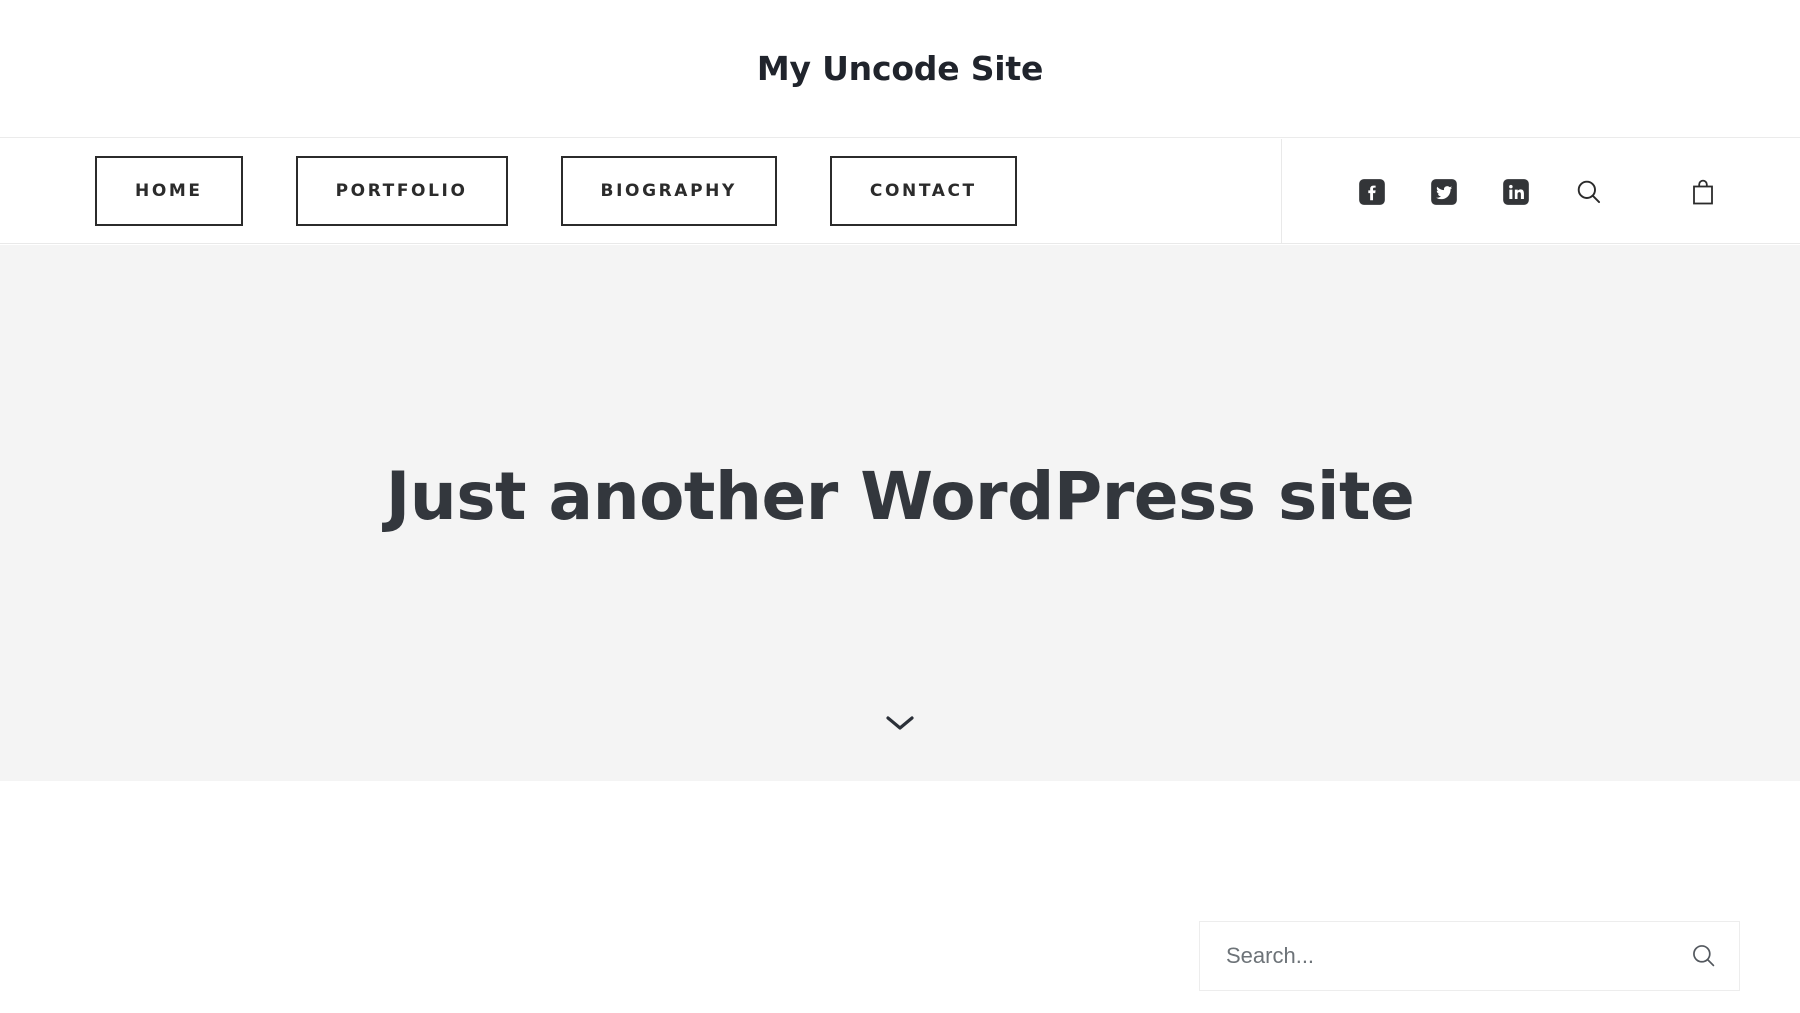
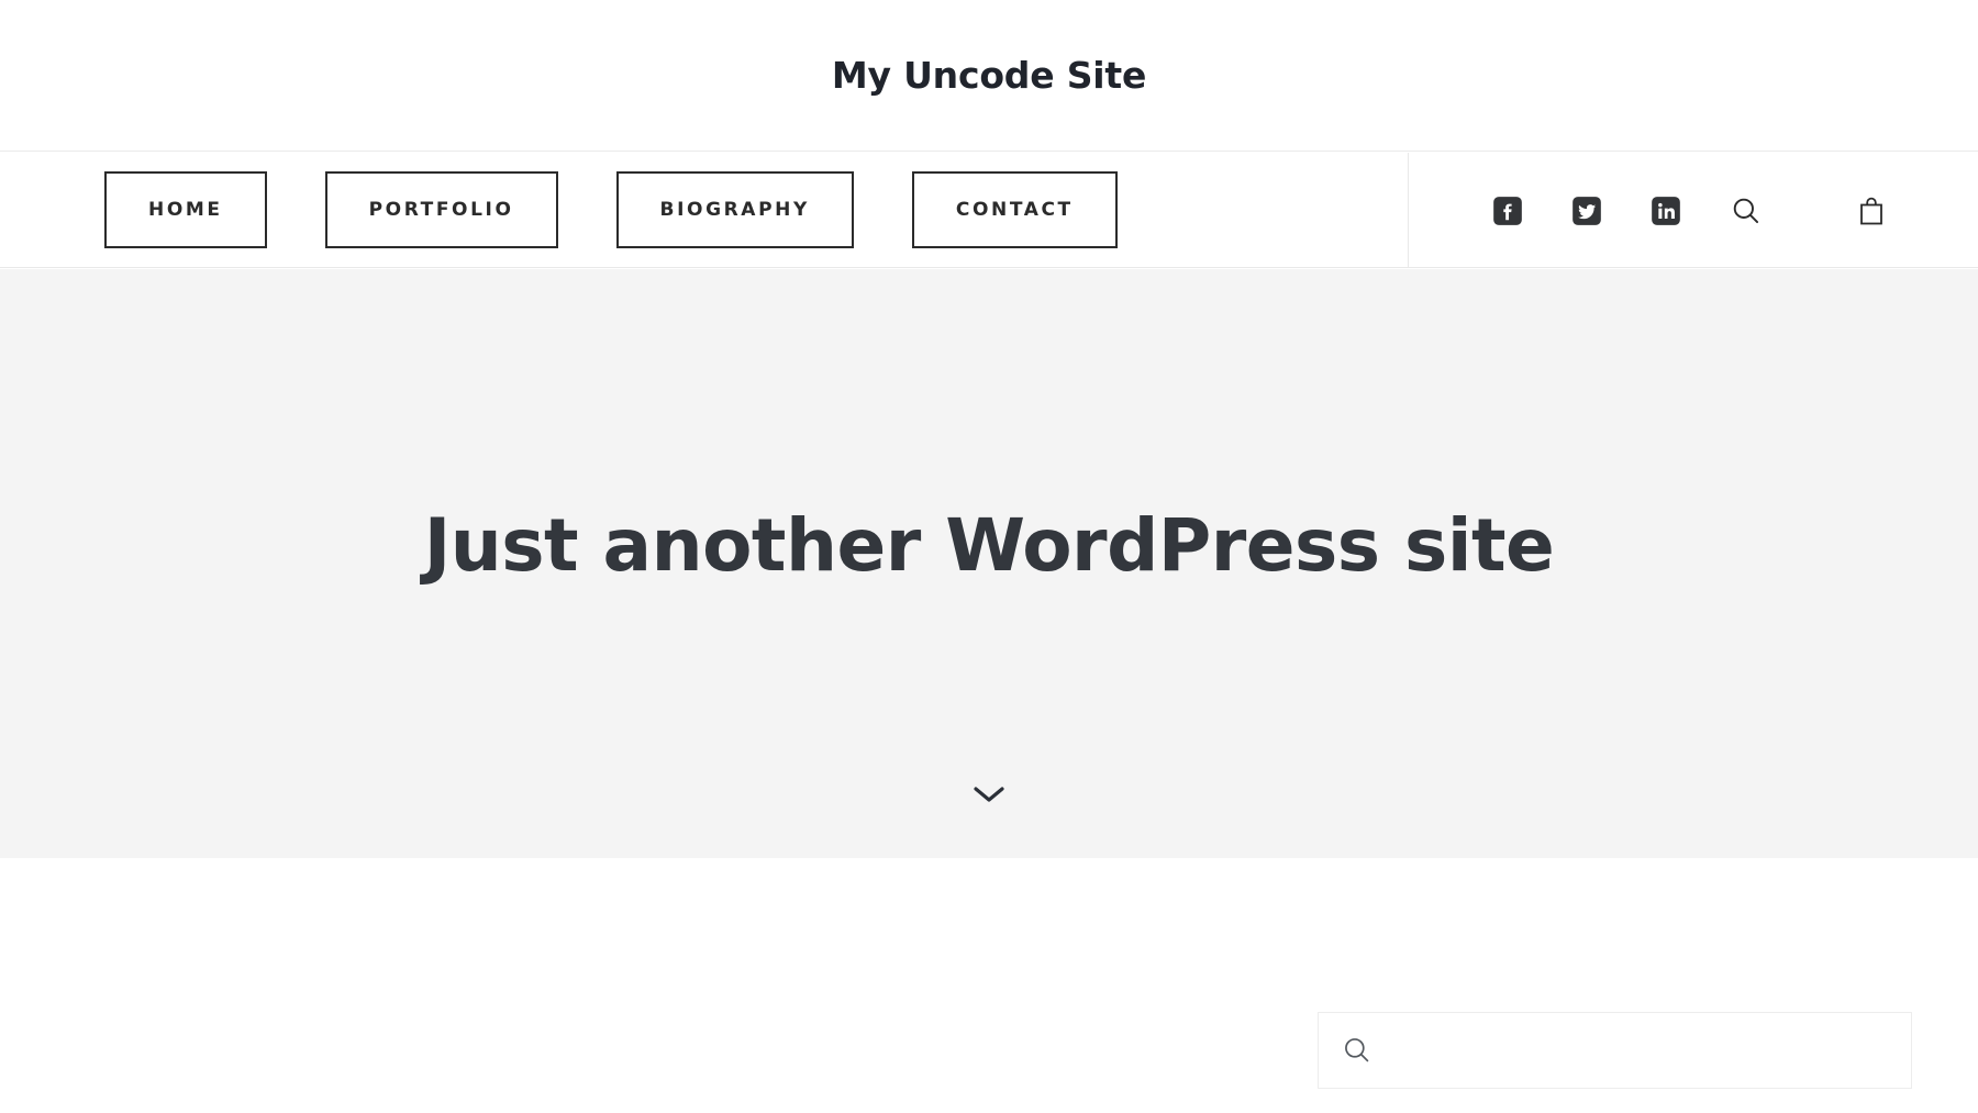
  My Uncode Site
  HOME
  PORTFOLIO
  BIOGRAPHY
  CONTACT
  Just another WordPress site
- Search...
